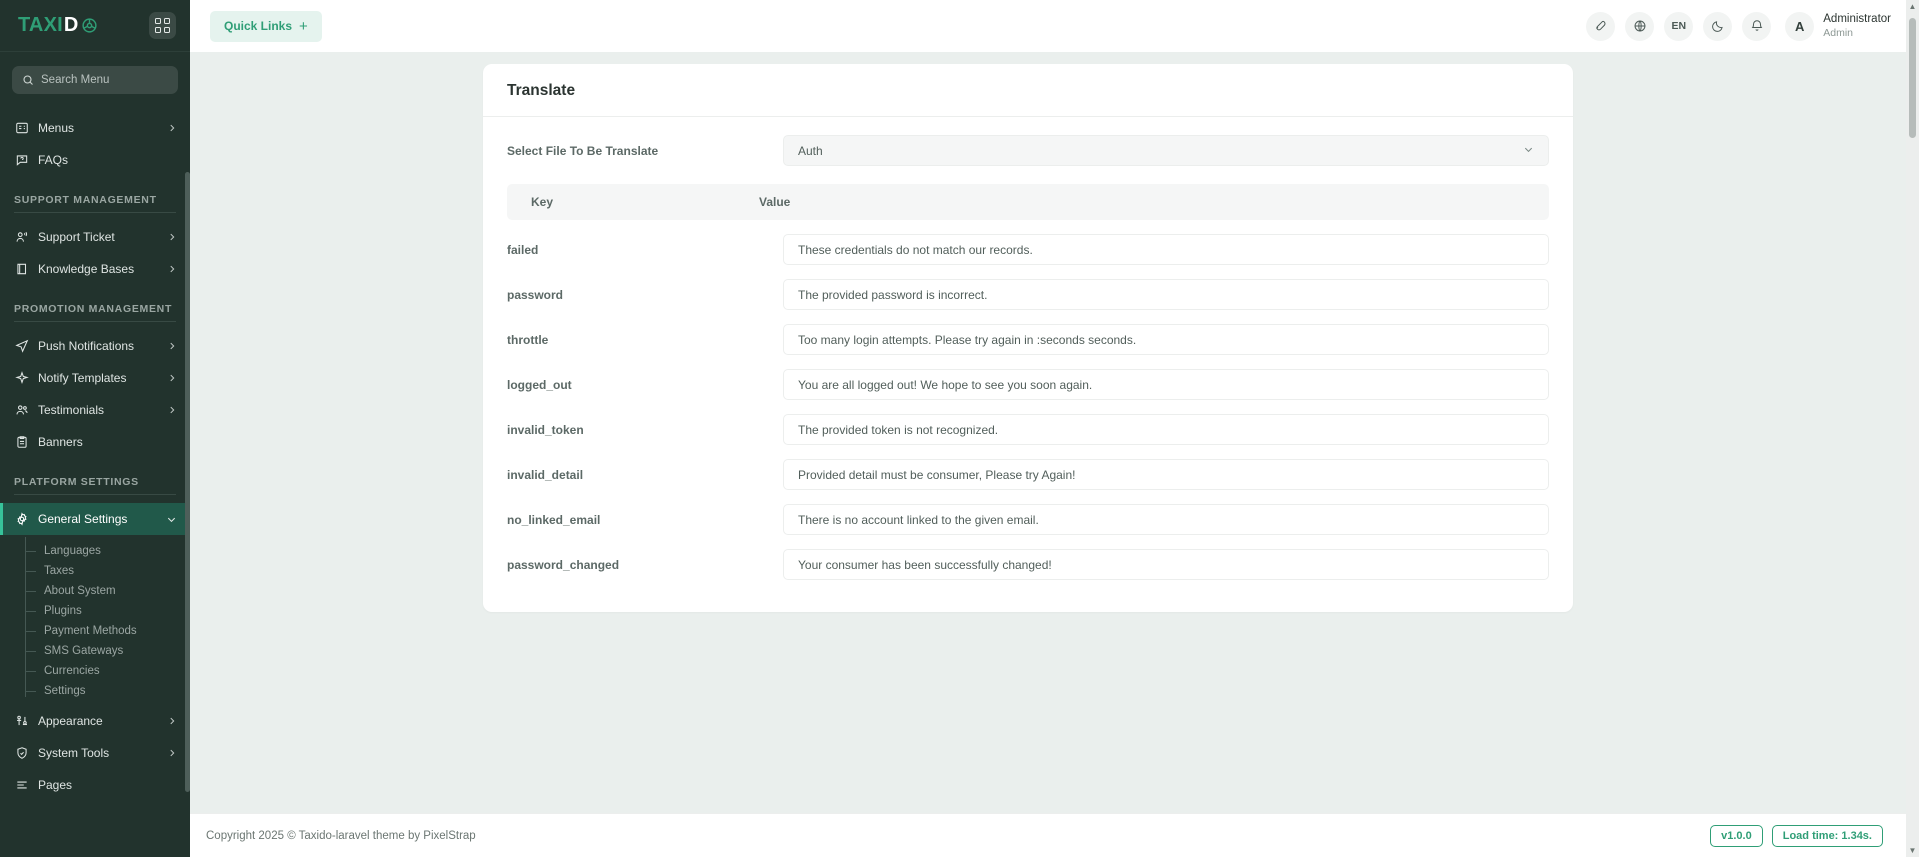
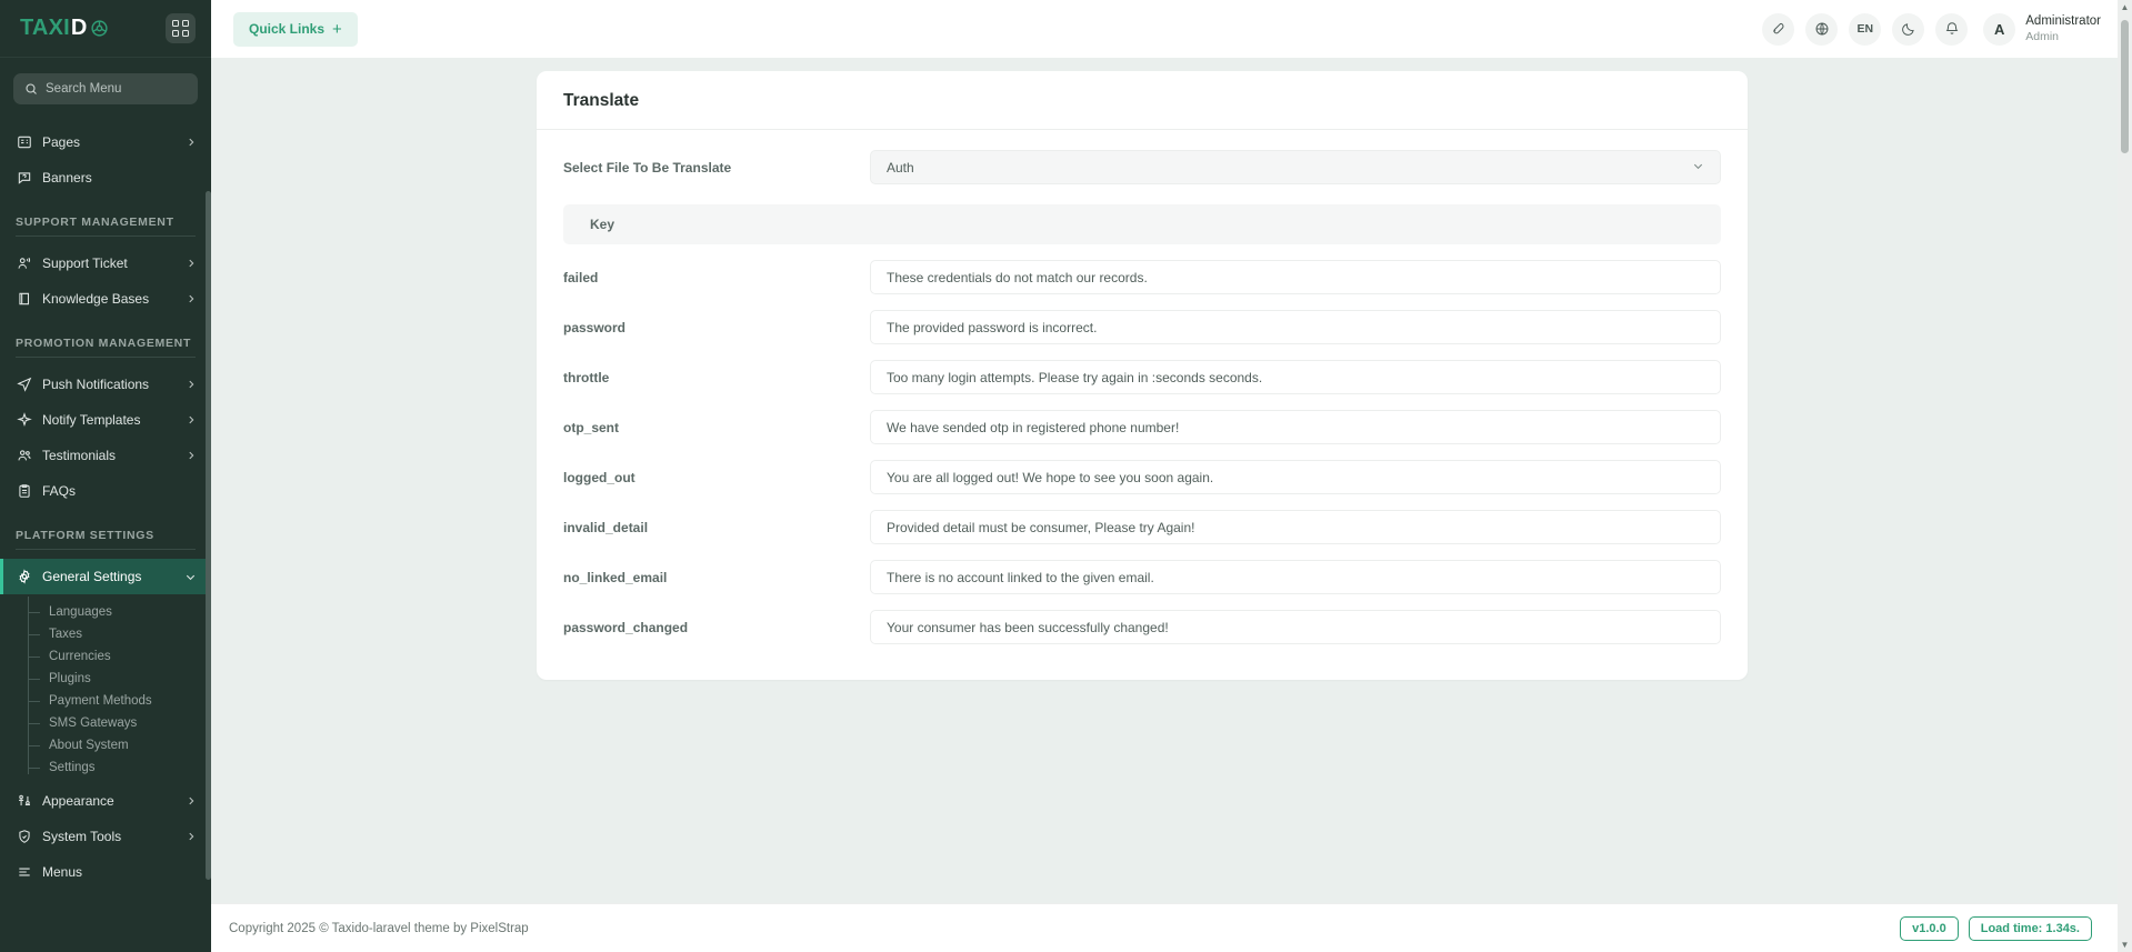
  TAXI
  D
  Search Menu
- Menus
+ Pages
- FAQs
+ Banners
  SUPPORT MANAGEMENT
  Support Ticket
  Knowledge Bases
  PROMOTION MANAGEMENT
  Push Notifications
  Notify Templates
  Testimonials
- Banners
+ FAQs
  PLATFORM SETTINGS
  General Settings
  Languages
  Taxes
- About System
+ Currencies
  Plugins
  Payment Methods
  SMS Gateways
- Currencies
+ About System
  Settings
  Appearance
  System Tools
- Pages
+ Menus
  Quick Links
  +
  EN
  A
  Administrator
  Admin
  Translate
  Select File To Be Translate
  Auth
  Key
- Value
  failed
  These credentials do not match our records.
  password
  The provided password is incorrect.
  throttle
  Too many login attempts. Please try again in :seconds seconds.
+ otp_sent
+ We have sended otp in registered phone number!
  logged_out
  You are all logged out! We hope to see you soon again.
- invalid_token
- The provided token is not recognized.
  invalid_detail
  Provided detail must be consumer, Please try Again!
  no_linked_email
  There is no account linked to the given email.
  password_changed
  Your consumer has been successfully changed!
  Copyright 2025 © Taxido-laravel theme by PixelStrap
  v1.0.0
  Load time: 1.34s.
  ▲
  ▼
